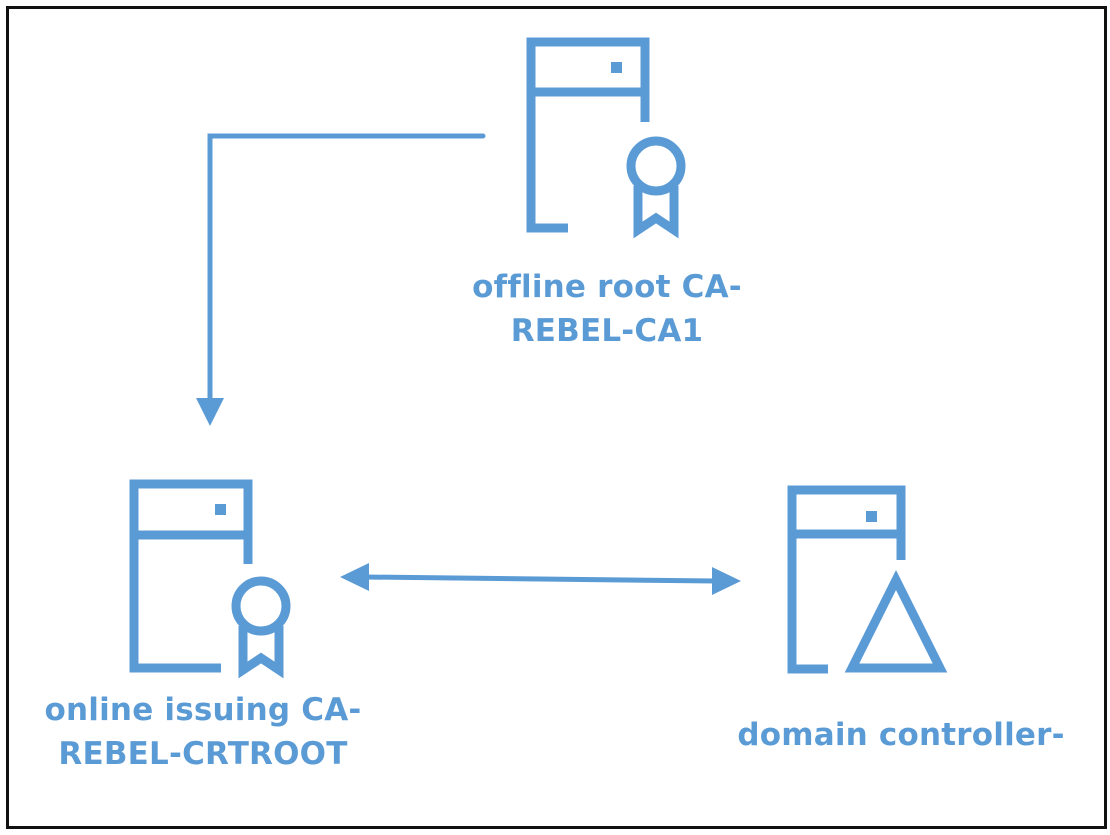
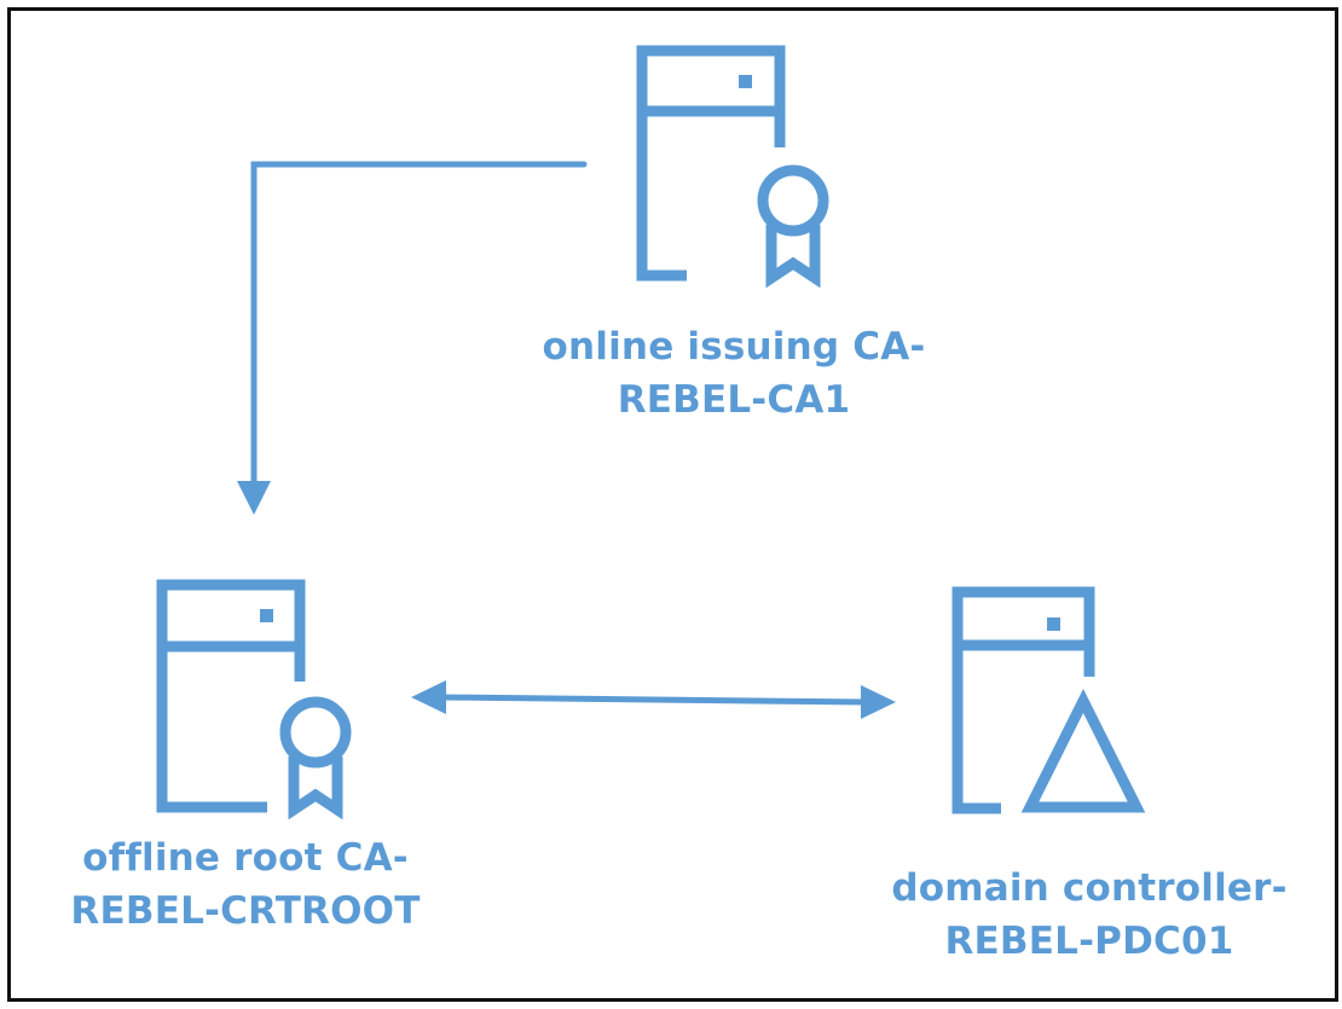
- offline root CA-
+ online issuing CA-
  REBEL-CA1
- online issuing CA-
+ offline root CA-
  REBEL-CRTROOT
  domain controller-
+ REBEL-PDC01
